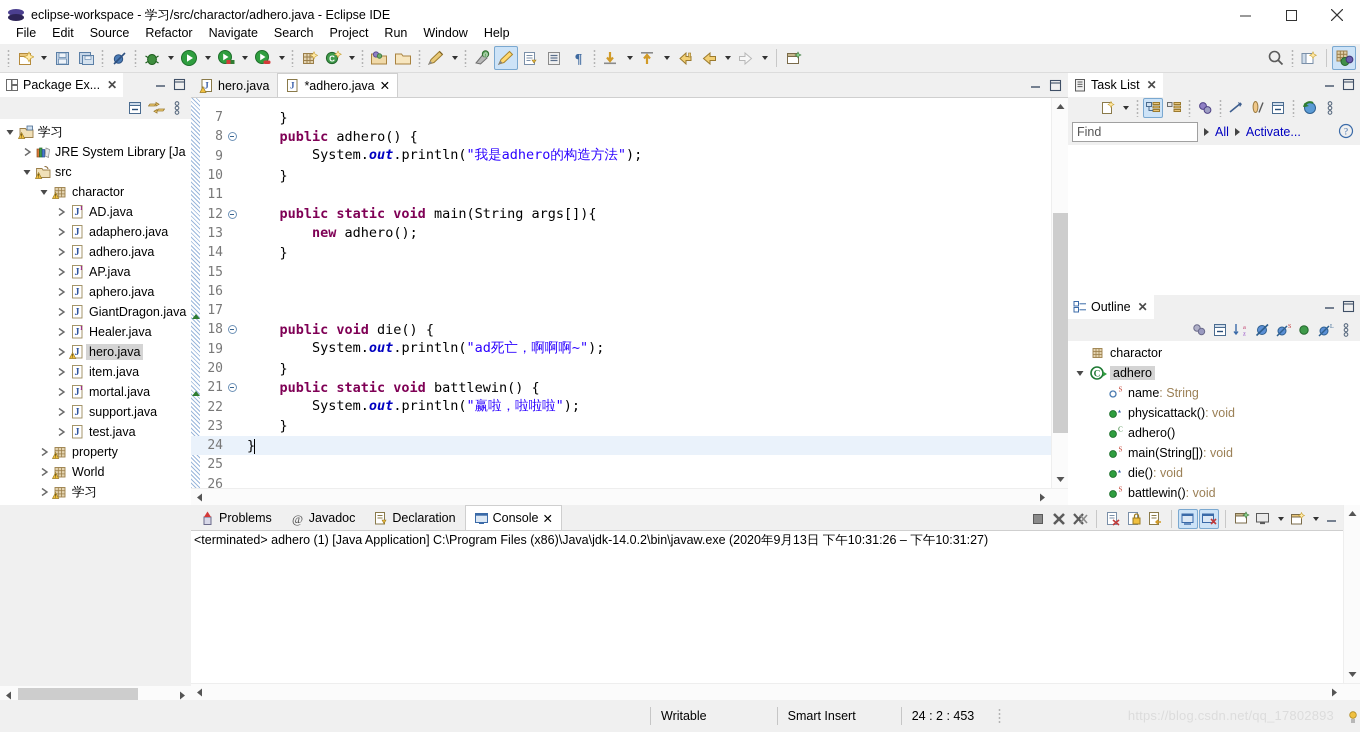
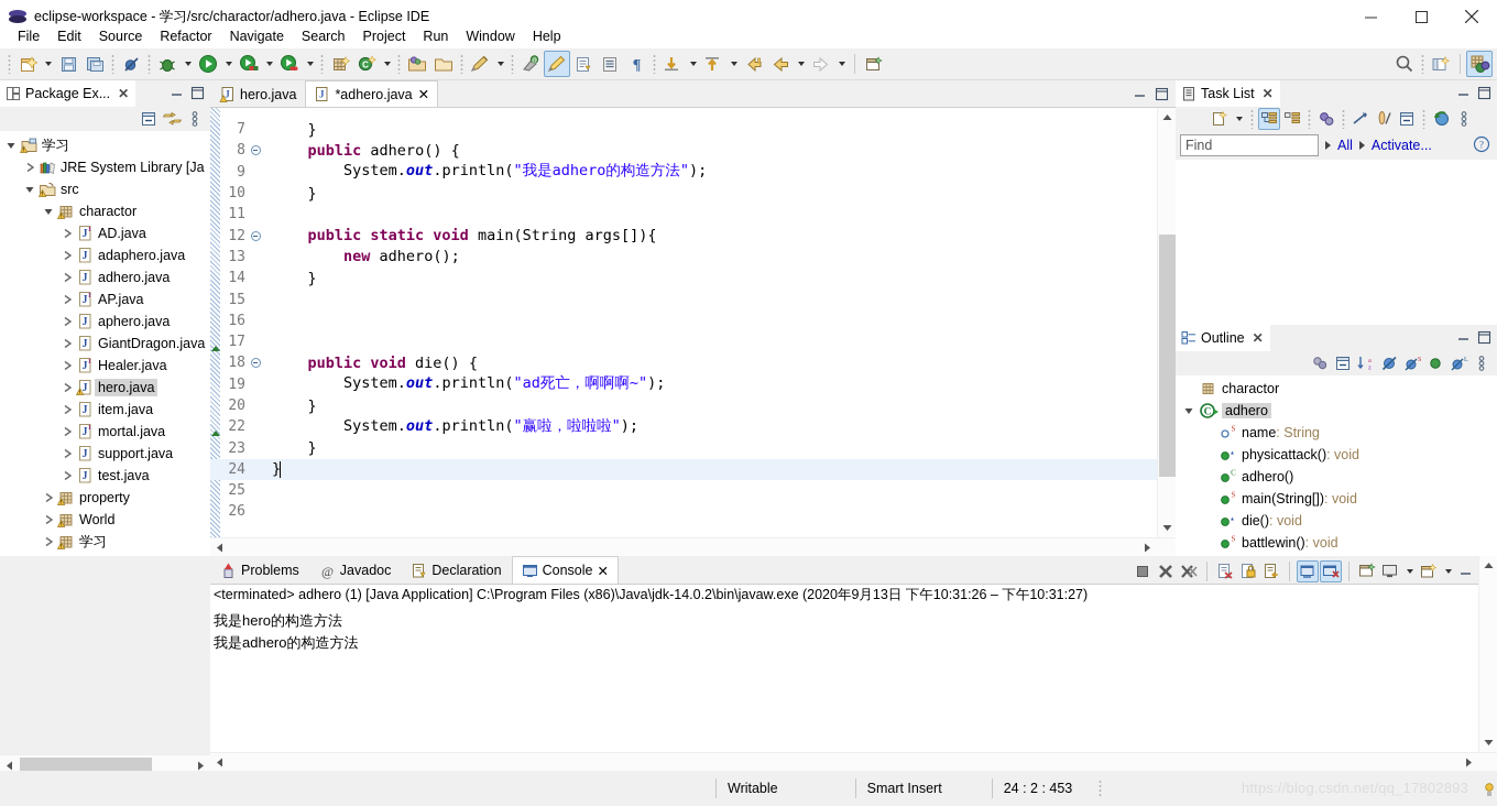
  eclipse-workspace - 学习/src/charactor/adhero.java - Eclipse IDE
  File
  Edit
  Source
  Refactor
  Navigate
  Search
  Project
  Run
  Window
  Help
  C
  ¶
  Package Ex...
  ✕
  学习
  JRE System Library [Ja
  src
  charactor
  J
  AD.java
  J
  adaphero.java
  J
  adhero.java
  J
  AP.java
  J
  aphero.java
  J
  GiantDragon.java
  J
  Healer.java
  J
  hero.java
  J
  item.java
  J
  mortal.java
  J
  support.java
  J
  test.java
  property
  World
  学习
  J
  hero.java
  J
  *adhero.java
  ✕
  7
  }
  8
  public adhero() {
  9
  System.out.println("我是adhero的构造方法");
  10
  }
  11
  12
  public static void main(String args[]){
  13
  new adhero();
  14
  }
  15
  16
  17
  18
  public void die() {
  19
  System.out.println("ad死亡，啊啊啊~");
  20
  }
- 21
- public static void battlewin() {
  22
  System.out.println("赢啦，啦啦啦");
  23
  }
  24
  }
  25
  26
  Task List
  ✕
  Find
  All
  Activate...
  ?
  Outline
  ✕
  charactor
  C
  adhero
  S
  name
  : String
  physicattack()
  : void
  C
  adhero()
  S
  main(String[])
  : void
  die()
  : void
  S
  battlewin()
  : void
  Problems
  @
  Javadoc
  Declaration
  Console
  ✕
  <terminated> adhero (1) [Java Application] C:\Program Files (x86)\Java\jdk-14.0.2\bin\javaw.exe (2020年9月13日 下午10:31:26 – 下午10:31:27)
+ 我是hero的构造方法
+ 我是adhero的构造方法
  Writable
  Smart Insert
  24 : 2 : 453
